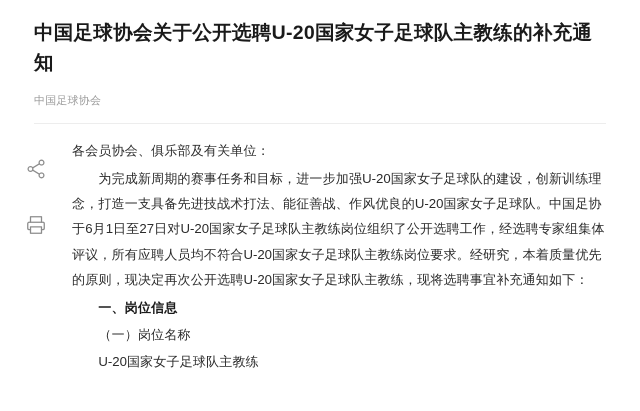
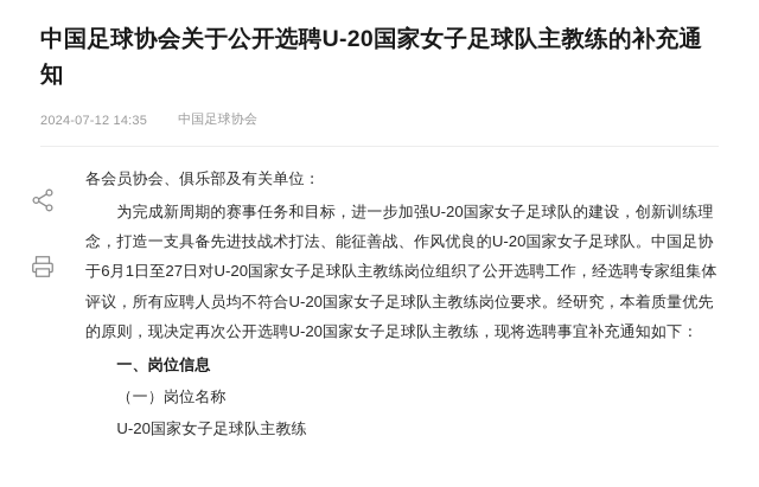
  中国足球协会关于公开选聘U-20国家女子足球队主教练的补充通知
+ 2024-07-12 14:35
  中国足球协会
  各会员协会、俱乐部及有关单位：
  为完成新周期的赛事任务和目标，进一步加强U-20国家女子足球队的建设，创新训练理念，打造一支具备先进技战术打法、能征善战、作风优良的U-20国家女子足球队。中国足协于6月1日至27日对U-20国家女子足球队主教练岗位组织了公开选聘工作，经选聘专家组集体评议，所有应聘人员均不符合U-20国家女子足球队主教练岗位要求。经研究，本着质量优先的原则，现决定再次公开选聘U-20国家女子足球队主教练，现将选聘事宜补充通知如下：
  一、岗位信息
  （一）岗位名称
  U-20国家女子足球队主教练
